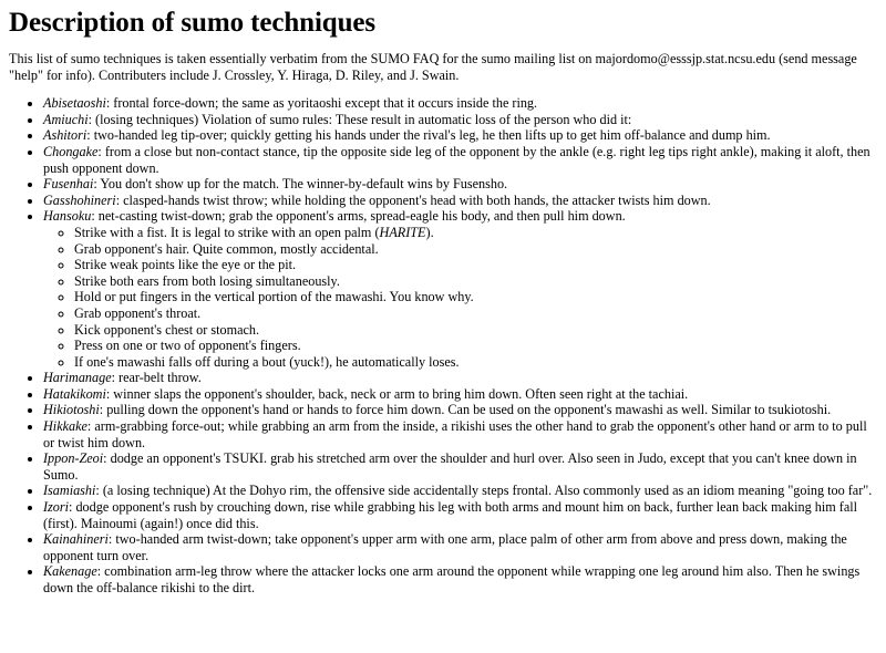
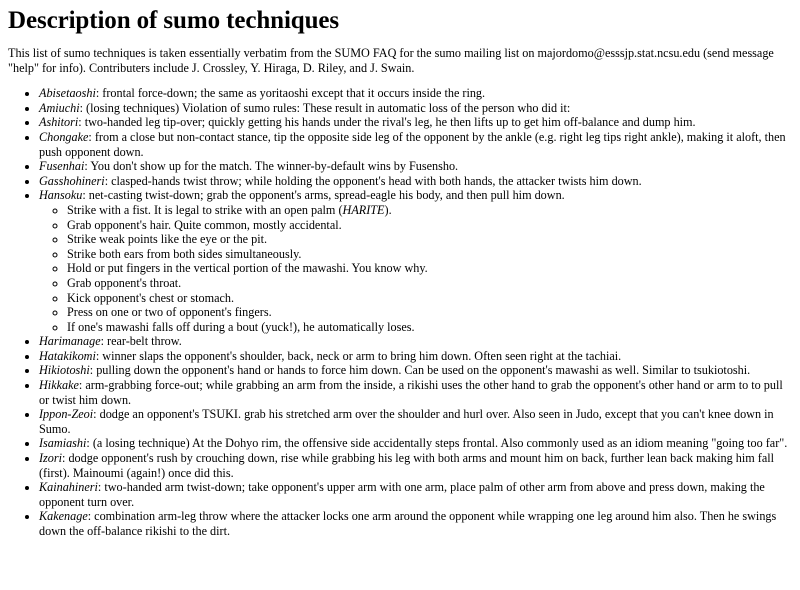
  Description of sumo techniques
  This list of sumo techniques is taken essentially verbatim from the SUMO FAQ for the sumo mailing list on majordomo@esssjp.stat.ncsu.edu (send message "help" for info). Contributers include J. Crossley, Y. Hiraga, D. Riley, and J. Swain.
  Abisetaoshi: frontal force-down; the same as yoritaoshi except that it occurs inside the ring.
  Amiuchi: (losing techniques) Violation of sumo rules: These result in automatic loss of the person who did it:
  Ashitori: two-handed leg tip-over; quickly getting his hands under the rival's leg, he then lifts up to get him off-balance and dump him.
  Chongake: from a close but non-contact stance, tip the opposite side leg of the opponent by the ankle (e.g. right leg tips right ankle), making it aloft, then push opponent down.
  Fusenhai: You don't show up for the match. The winner-by-default wins by Fusensho.
  Gasshohineri: clasped-hands twist throw; while holding the opponent's head with both hands, the attacker twists him down.
  Hansoku: net-casting twist-down; grab the opponent's arms, spread-eagle his body, and then pull him down.
  Strike with a fist. It is legal to strike with an open palm (HARITE).
  Grab opponent's hair. Quite common, mostly accidental.
  Strike weak points like the eye or the pit.
- Strike both ears from both losing simultaneously.
+ Strike both ears from both sides simultaneously.
  Hold or put fingers in the vertical portion of the mawashi. You know why.
  Grab opponent's throat.
  Kick opponent's chest or stomach.
  Press on one or two of opponent's fingers.
  If one's mawashi falls off during a bout (yuck!), he automatically loses.
  Harimanage: rear-belt throw.
  Hatakikomi: winner slaps the opponent's shoulder, back, neck or arm to bring him down. Often seen right at the tachiai.
  Hikiotoshi: pulling down the opponent's hand or hands to force him down. Can be used on the opponent's mawashi as well. Similar to tsukiotoshi.
  Hikkake: arm-grabbing force-out; while grabbing an arm from the inside, a rikishi uses the other hand to grab the opponent's other hand or arm to to pull or twist him down.
  Ippon-Zeoi: dodge an opponent's TSUKI. grab his stretched arm over the shoulder and hurl over. Also seen in Judo, except that you can't knee down in Sumo.
  Isamiashi: (a losing technique) At the Dohyo rim, the offensive side accidentally steps frontal. Also commonly used as an idiom meaning "going too far".
  Izori: dodge opponent's rush by crouching down, rise while grabbing his leg with both arms and mount him on back, further lean back making him fall (first). Mainoumi (again!) once did this.
  Kainahineri: two-handed arm twist-down; take opponent's upper arm with one arm, place palm of other arm from above and press down, making the opponent turn over.
  Kakenage: combination arm-leg throw where the attacker locks one arm around the opponent while wrapping one leg around him also. Then he swings down the off-balance rikishi to the dirt.
